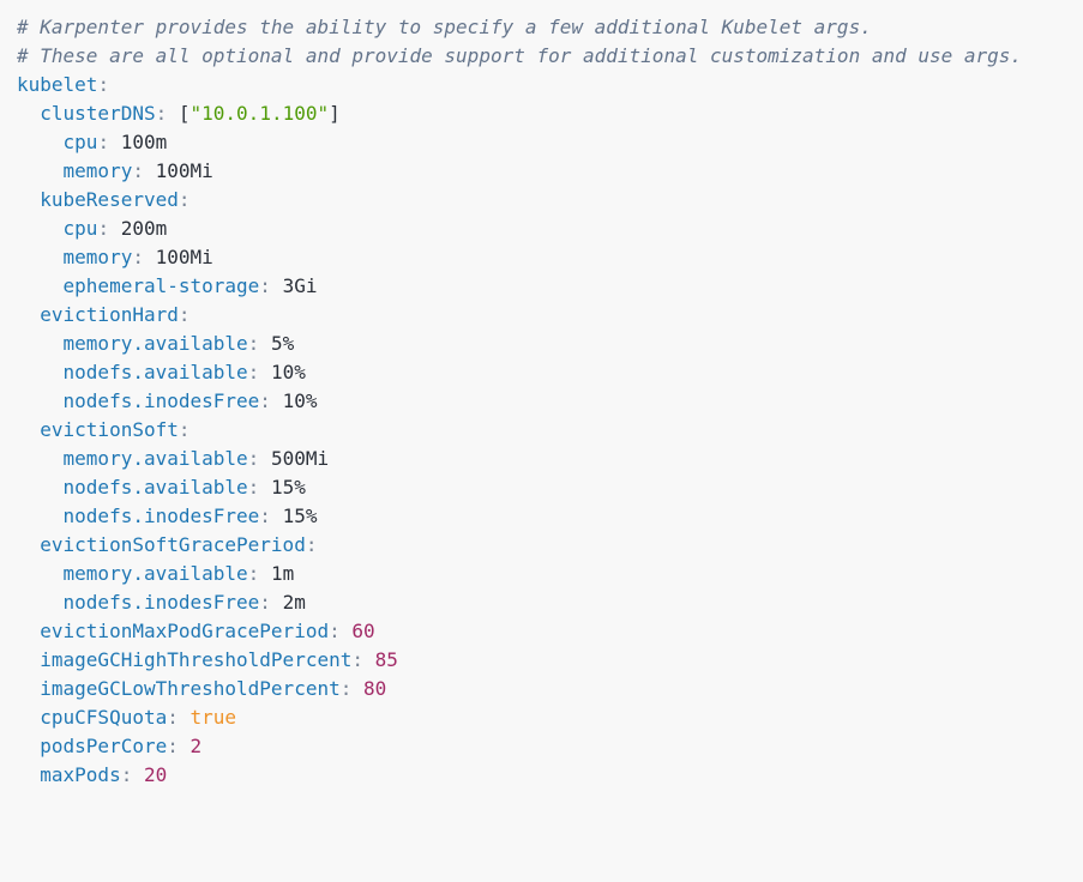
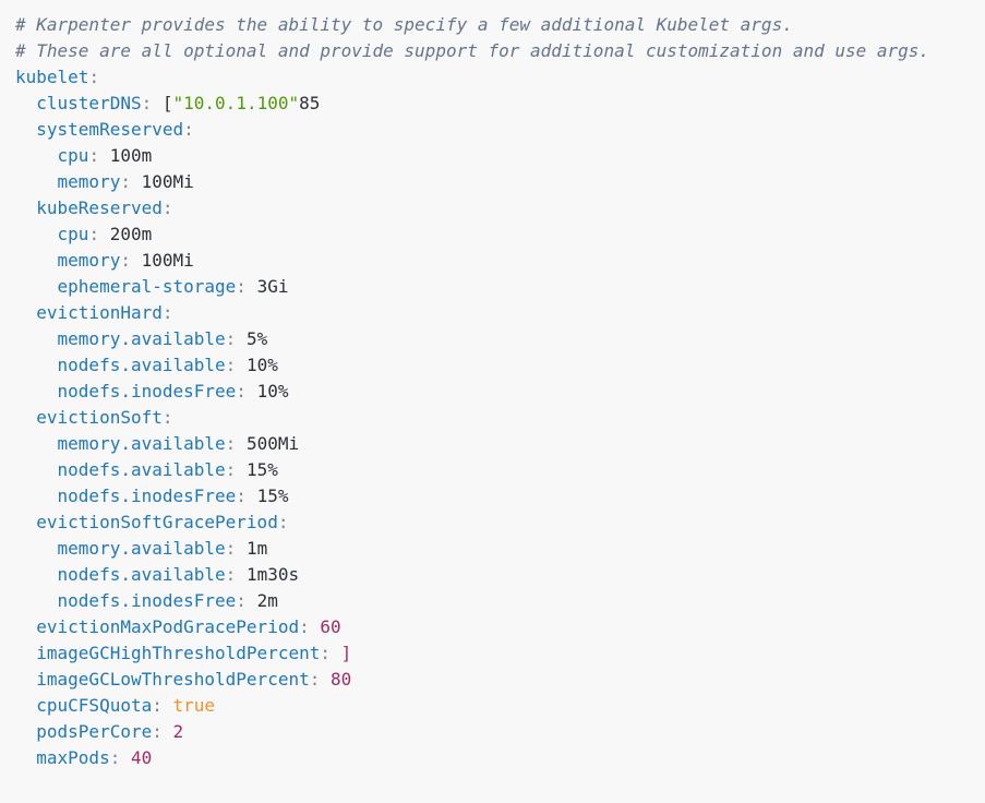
  # Karpenter provides the ability to specify a few additional Kubelet args.
  # These are all optional and provide support for additional customization and use args.
  kubelet:
- clusterDNS: ["10.0.1.100"]
+ clusterDNS: ["10.0.1.100"85
+ systemReserved:
  cpu: 100m
  memory: 100Mi
  kubeReserved:
  cpu: 200m
  memory: 100Mi
  ephemeral-storage: 3Gi
  evictionHard:
  memory.available: 5%
  nodefs.available: 10%
  nodefs.inodesFree: 10%
  evictionSoft:
  memory.available: 500Mi
  nodefs.available: 15%
  nodefs.inodesFree: 15%
  evictionSoftGracePeriod:
  memory.available: 1m
+ nodefs.available: 1m30s
  nodefs.inodesFree: 2m
  evictionMaxPodGracePeriod: 60
- imageGCHighThresholdPercent: 85
+ imageGCHighThresholdPercent: ]
  imageGCLowThresholdPercent: 80
  cpuCFSQuota: true
  podsPerCore: 2
- maxPods: 20
+ maxPods: 40
